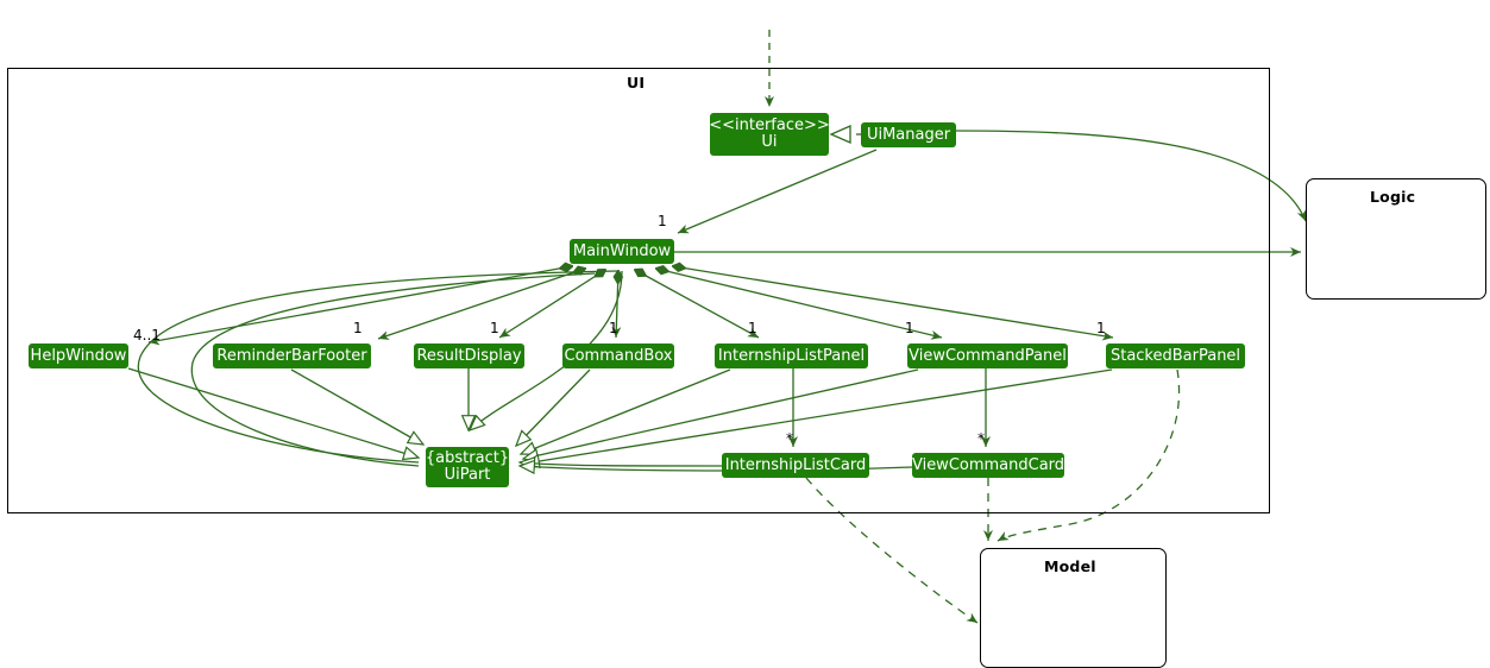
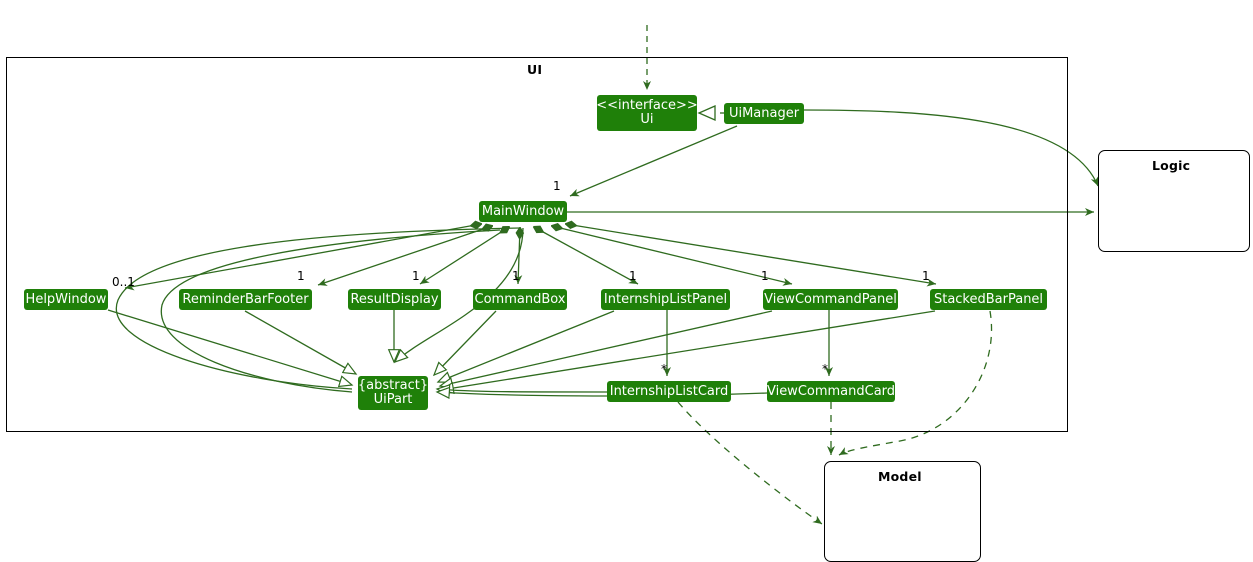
  UI
  Logic
  Model
  <<interface>>
  Ui
  UiManager
  MainWindow
  HelpWindow
  ReminderBarFooter
  ResultDisplay
  CommandBox
  InternshipListPanel
  ViewCommandPanel
  StackedBarPanel
  {abstract}
  UiPart
  InternshipListCard
  ViewCommandCard
  1
- 4..1
+ 0..1
  1
  1
  1
  1
  1
  1
  *
  *
